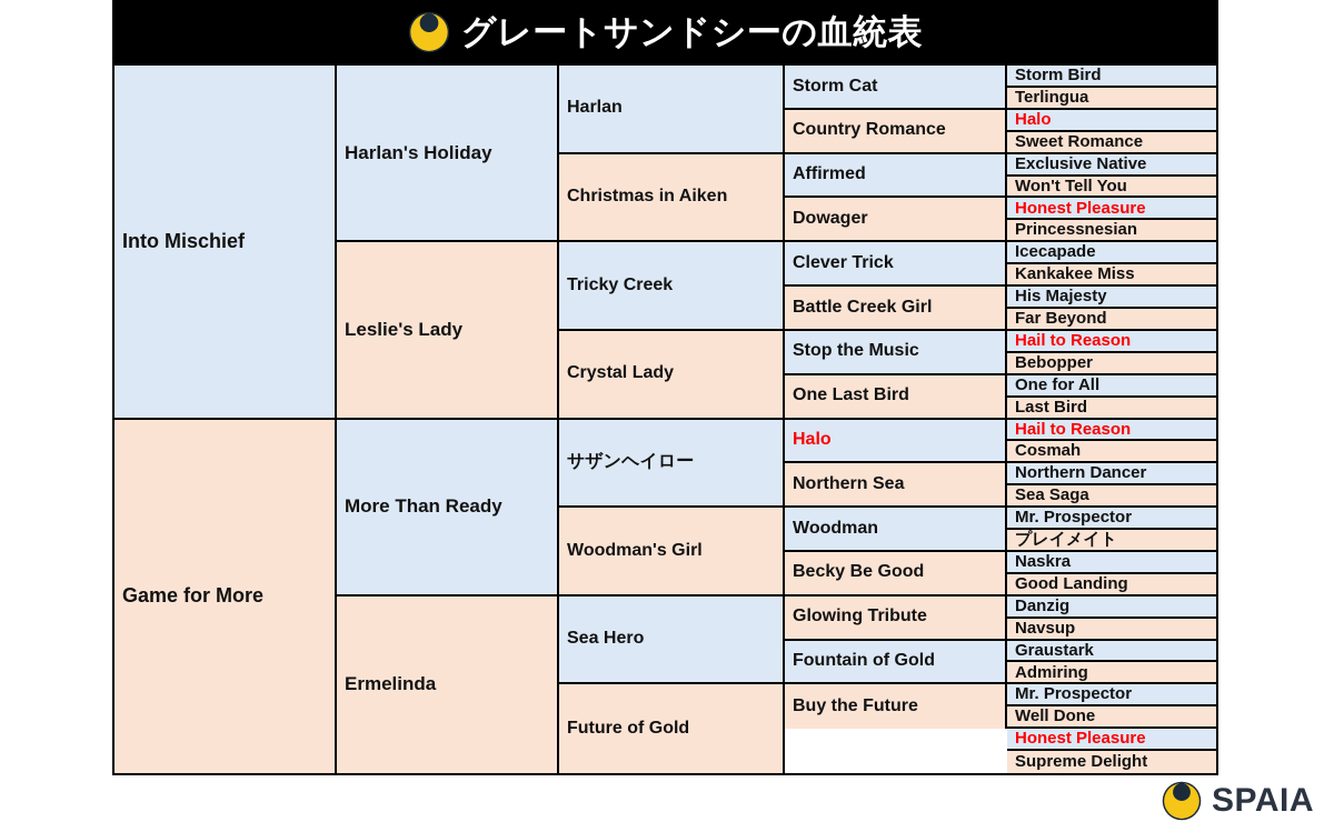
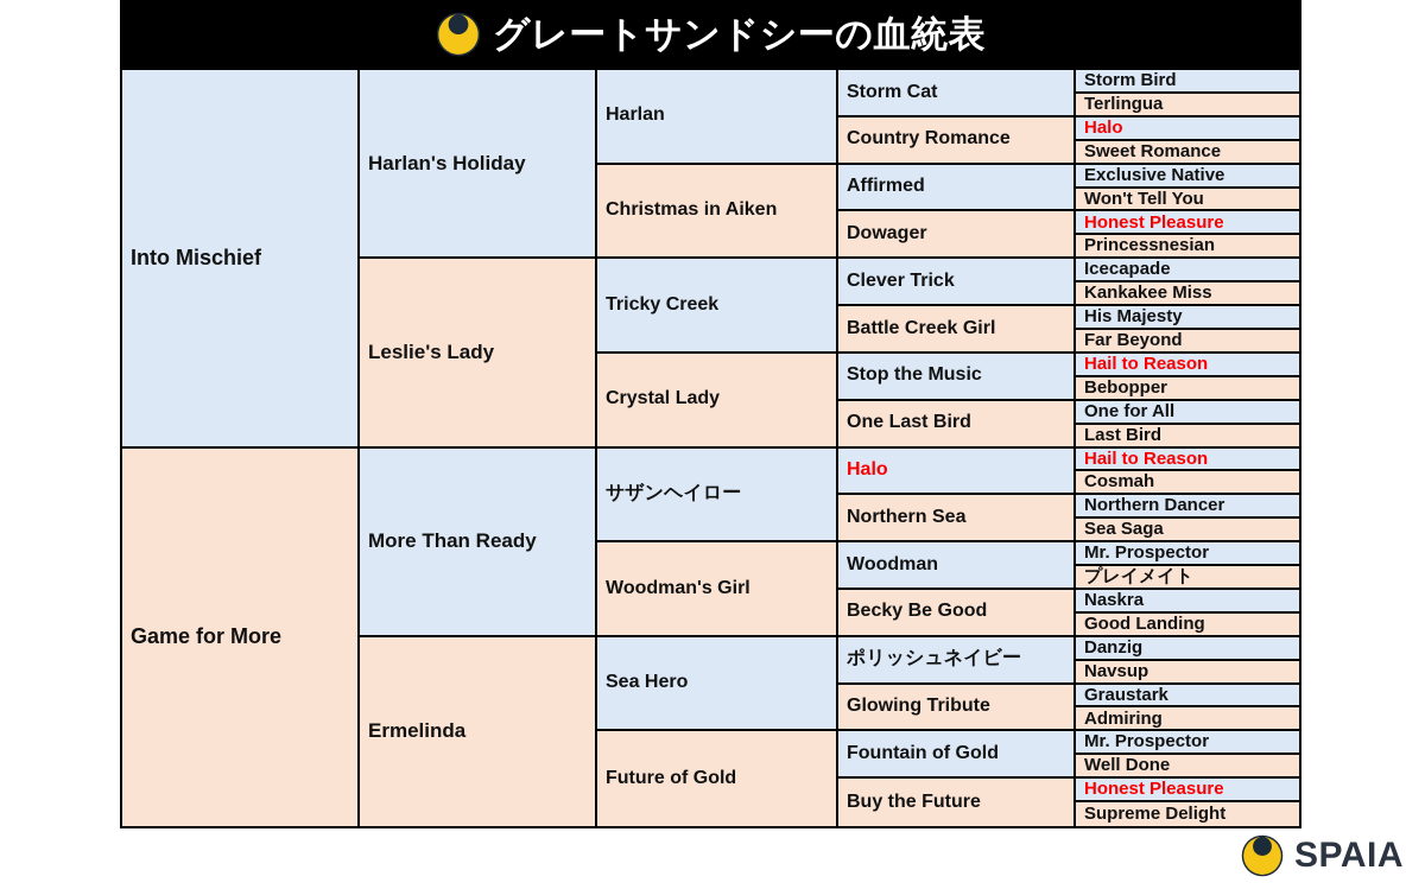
  グレートサンドシーの血統表
  Into Mischief
  Game for More
  Harlan's Holiday
  Leslie's Lady
  More Than Ready
  Ermelinda
  Harlan
  Christmas in Aiken
  Tricky Creek
  Crystal Lady
  サザンヘイロー
  Woodman's Girl
  Sea Hero
  Future of Gold
  Storm Cat
  Country Romance
  Affirmed
  Dowager
  Clever Trick
  Battle Creek Girl
  Stop the Music
  One Last Bird
  Halo
  Northern Sea
  Woodman
  Becky Be Good
+ ポリッシュネイビー
  Glowing Tribute
  Fountain of Gold
  Buy the Future
  Storm Bird
  Terlingua
  Halo
  Sweet Romance
  Exclusive Native
  Won't Tell You
  Honest Pleasure
  Princessnesian
  Icecapade
  Kankakee Miss
  His Majesty
  Far Beyond
  Hail to Reason
  Bebopper
  One for All
  Last Bird
  Hail to Reason
  Cosmah
  Northern Dancer
  Sea Saga
  Mr. Prospector
  プレイメイト
  Naskra
  Good Landing
  Danzig
  Navsup
  Graustark
  Admiring
  Mr. Prospector
  Well Done
  Honest Pleasure
  Supreme Delight
  SPAIA
